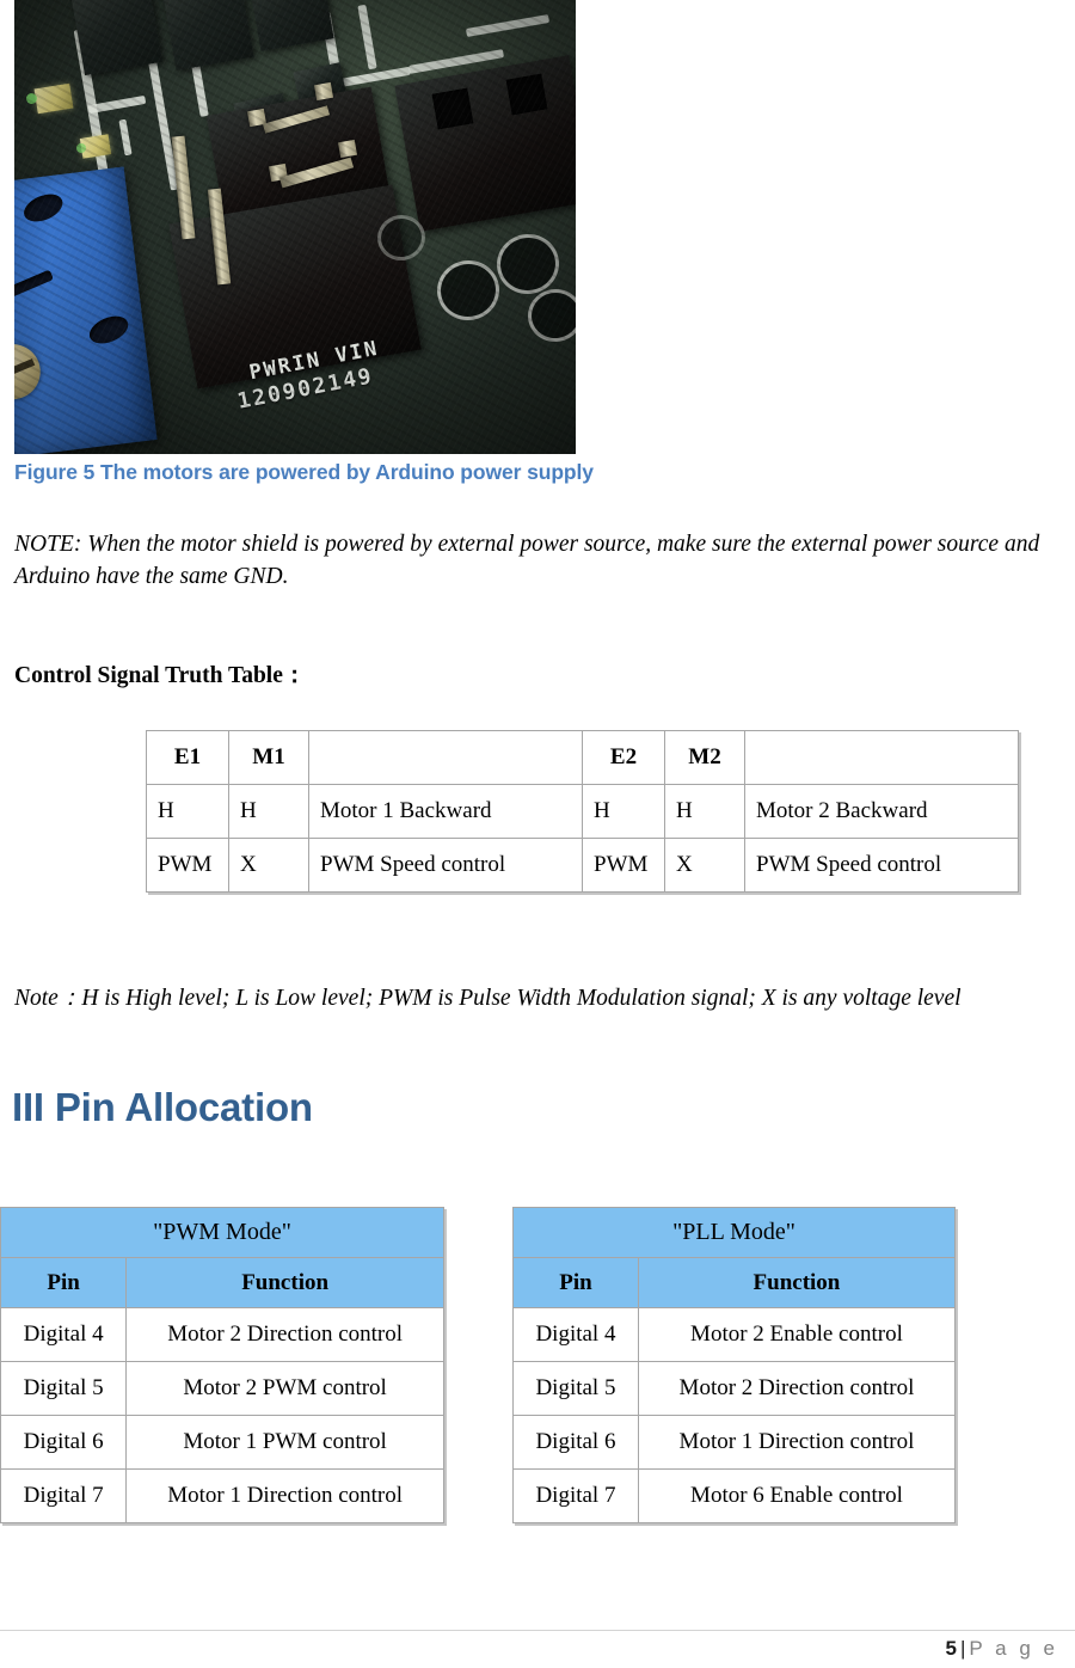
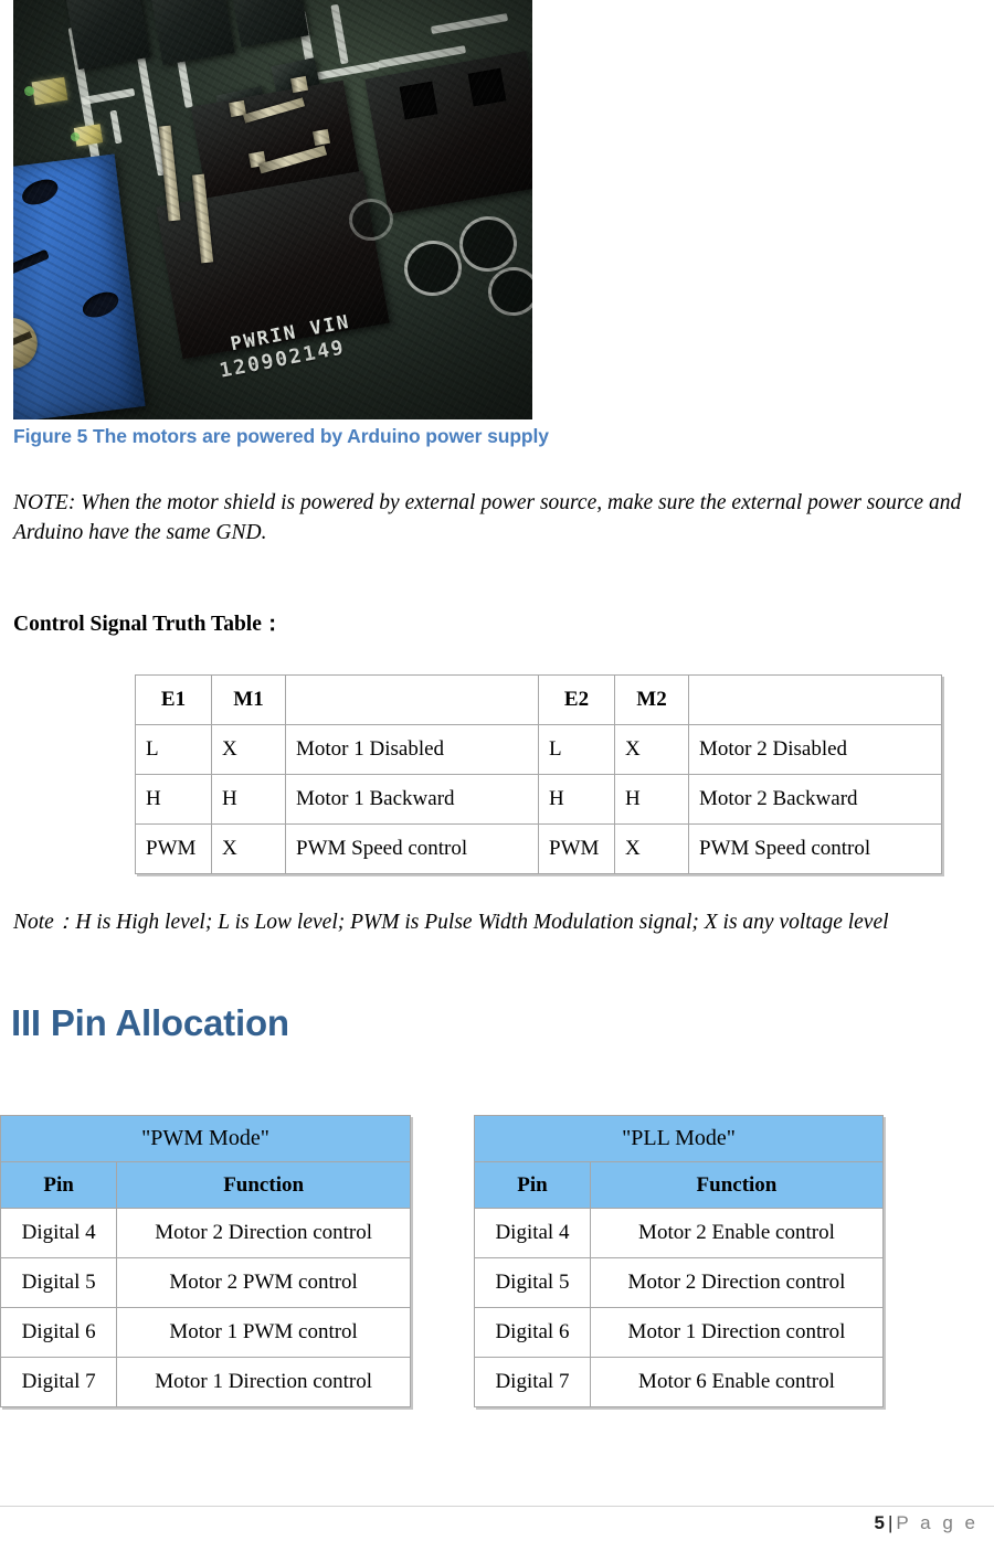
  Figure 5 The motors are powered by Arduino power supply
  NOTE: When the motor shield is powered by external power source, make sure the external power source and Arduino have the same GND.
  Control Signal Truth Table：
  E1	M1		E2	M2
+ L	X	Motor 1 Disabled	L	X	Motor 2 Disabled
  H	H	Motor 1 Backward	H	H	Motor 2 Backward
  PWM	X	PWM Speed control	PWM	X	PWM Speed control
  Note：H is High level; L is Low level; PWM is Pulse Width Modulation signal; X is any voltage level
  III Pin Allocation
  "PWM Mode"
  Pin	Function
  Digital 4	Motor 2 Direction control
  Digital 5	Motor 2 PWM control
  Digital 6	Motor 1 PWM control
  Digital 7	Motor 1 Direction control
  "PLL Mode"
  Pin	Function
  Digital 4	Motor 2 Enable control
  Digital 5	Motor 2 Direction control
  Digital 6	Motor 1 Direction control
  Digital 7	Motor 6 Enable control
  5 | P a g e
